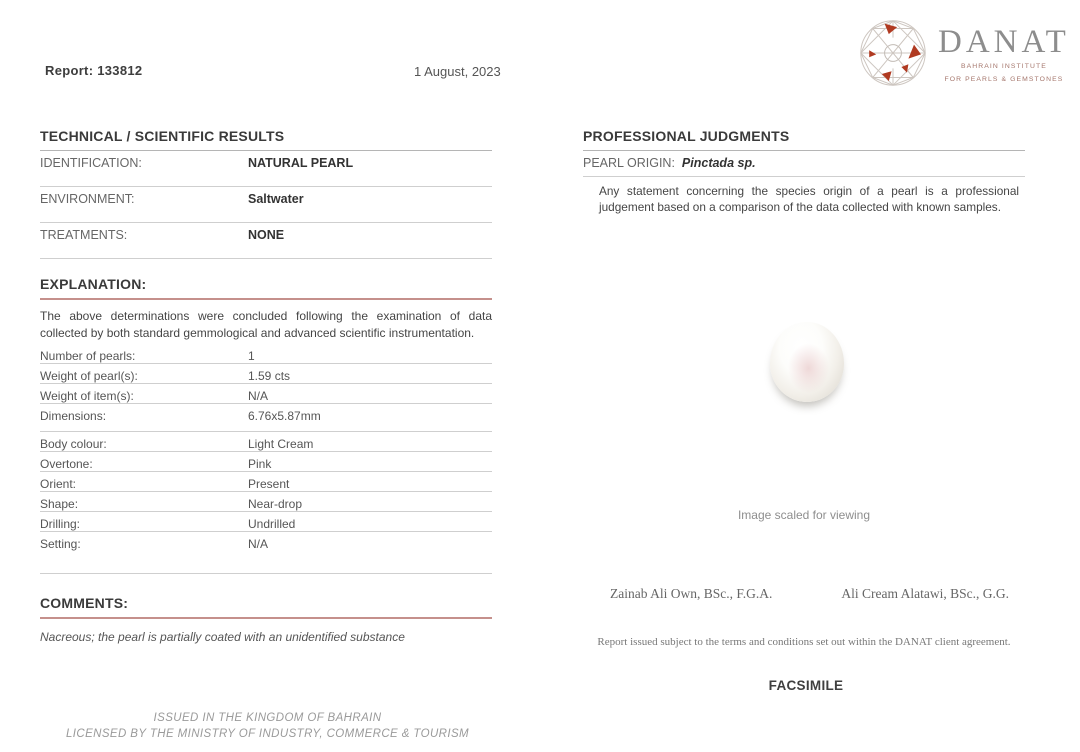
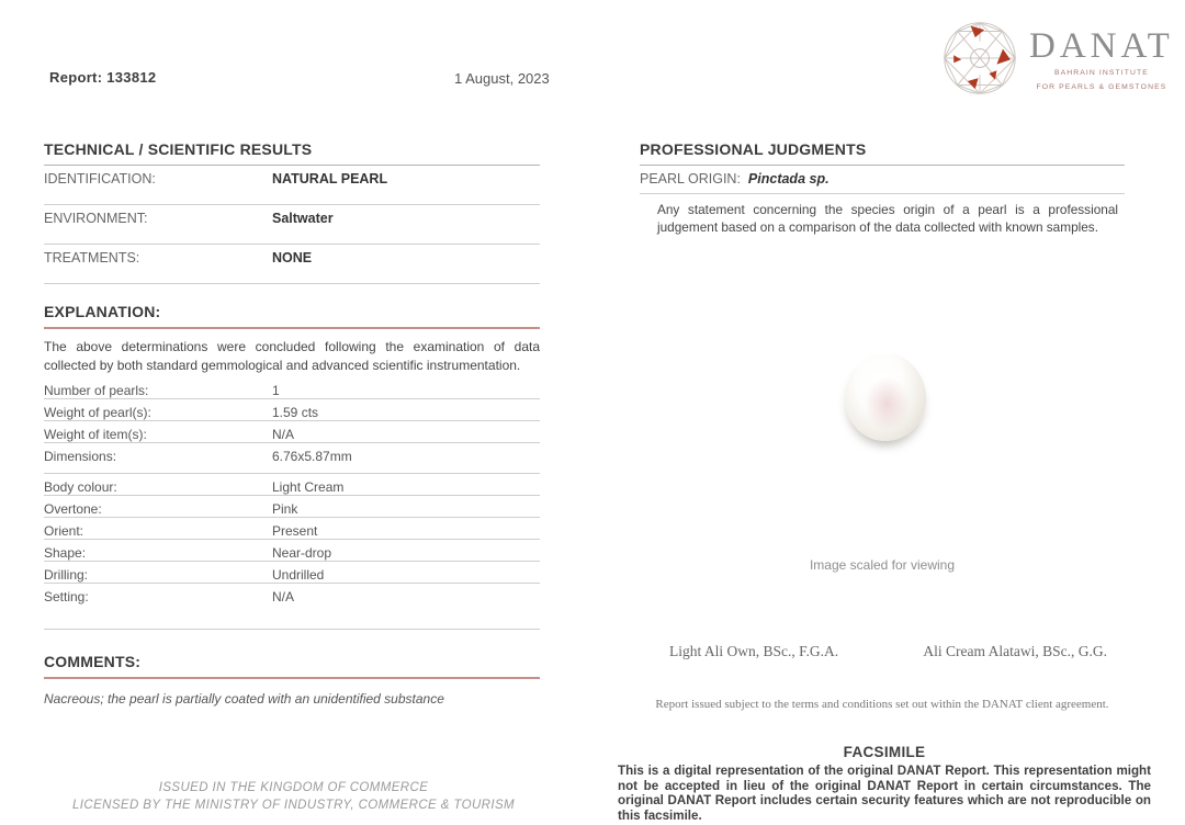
  Report: 133812
  1 August, 2023
  DANAT
  TECHNICAL / SCIENTIFIC RESULTS
  IDENTIFICATION:
  NATURAL PEARL
  ENVIRONMENT:
  Saltwater
  TREATMENTS:
  NONE
  EXPLANATION:
  The above determinations were concluded following the examination of data collected by both standard gemmological and advanced scientific instrumentation.
  Number of pearls:
  1
  Weight of pearl(s):
  1.59 cts
  Weight of item(s):
  N/A
  Dimensions:
  6.76x5.87mm
  Body colour:
  Light Cream
  Overtone:
  Pink
  Orient:
  Present
  Shape:
  Near-drop
  Drilling:
  Undrilled
  Setting:
  N/A
  COMMENTS:
  Nacreous; the pearl is partially coated with an unidentified substance
  PROFESSIONAL JUDGMENTS
  PEARL ORIGIN:
  Pinctada sp.
  Any statement concerning the species origin of a pearl is a professional judgement based on a comparison of the data collected with known samples.
  Image scaled for viewing
- Zainab Ali Own, BSc., F.G.A.
+ Light Ali Own, BSc., F.G.A.
  Ali Cream Alatawi, BSc., G.G.
  Report issued subject to the terms and conditions set out within the DANAT client agreement.
  FACSIMILE
+ This is a digital representation of the original DANAT Report. This representation might not be accepted in lieu of the original DANAT Report in certain circumstances. The original DANAT Report includes certain security features which are not reproducible on this facsimile.
- ISSUED IN THE KINGDOM OF BAHRAIN
+ ISSUED IN THE KINGDOM OF COMMERCE
  LICENSED BY THE MINISTRY OF INDUSTRY, COMMERCE & TOURISM
